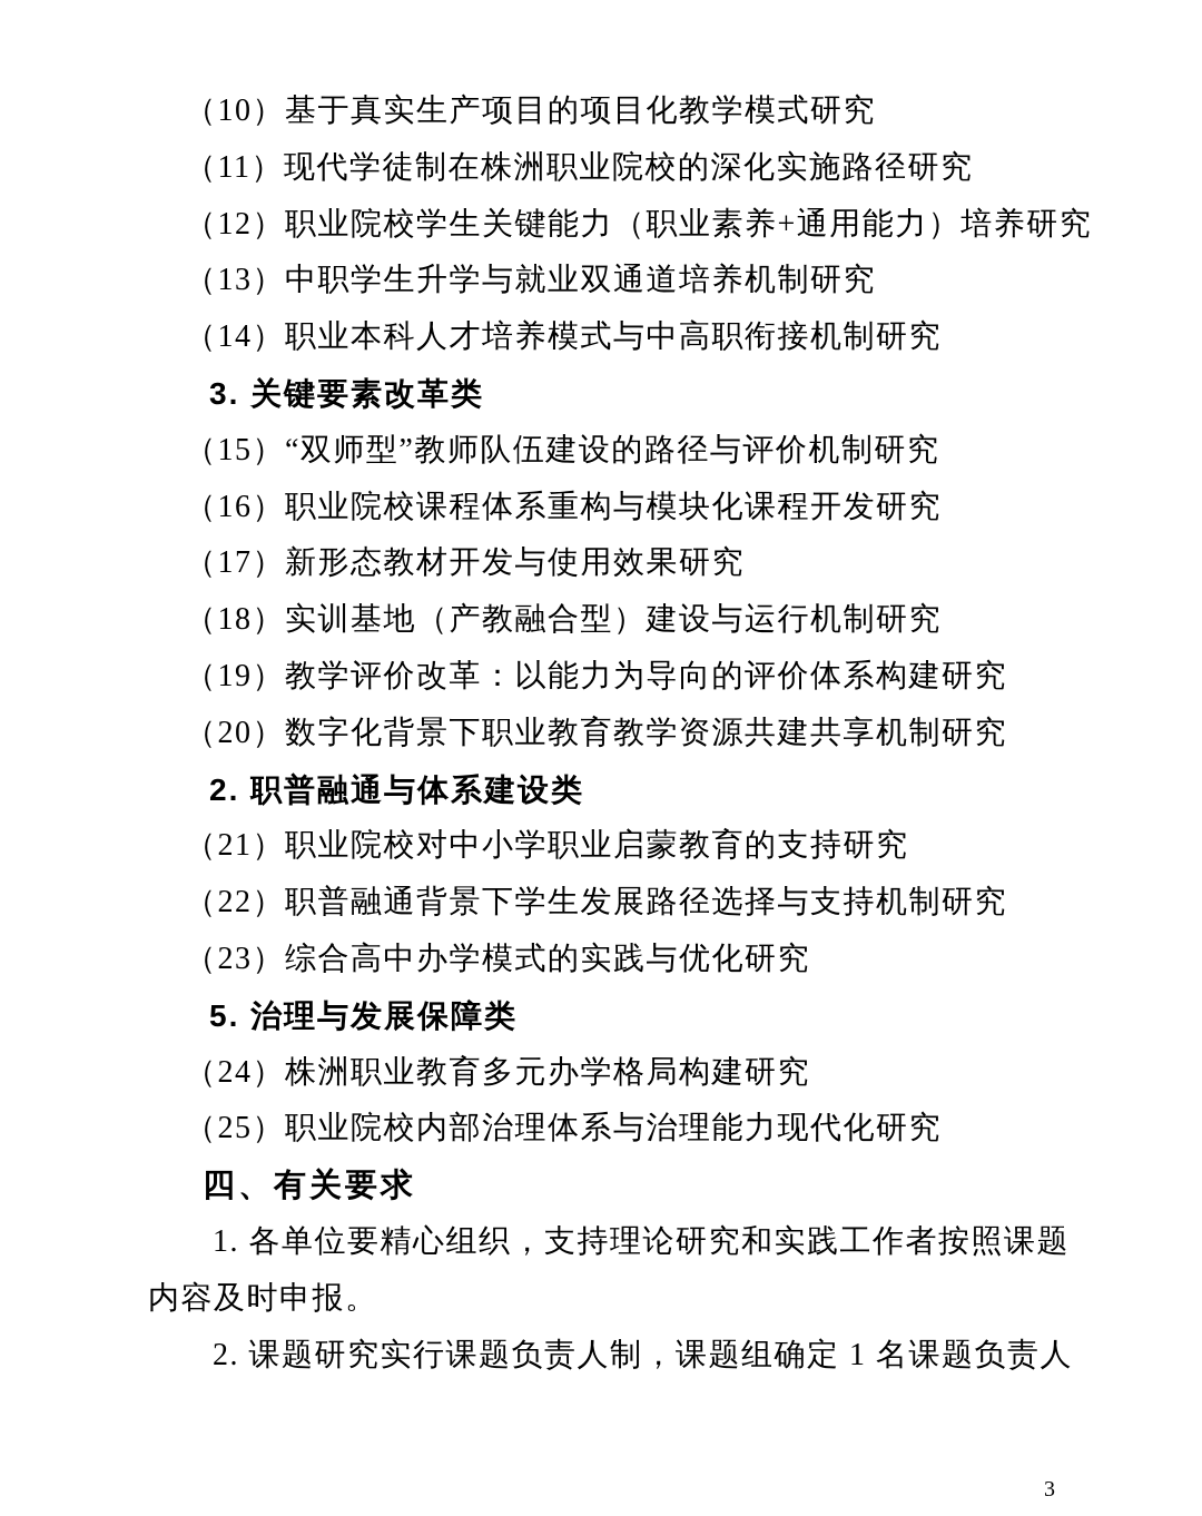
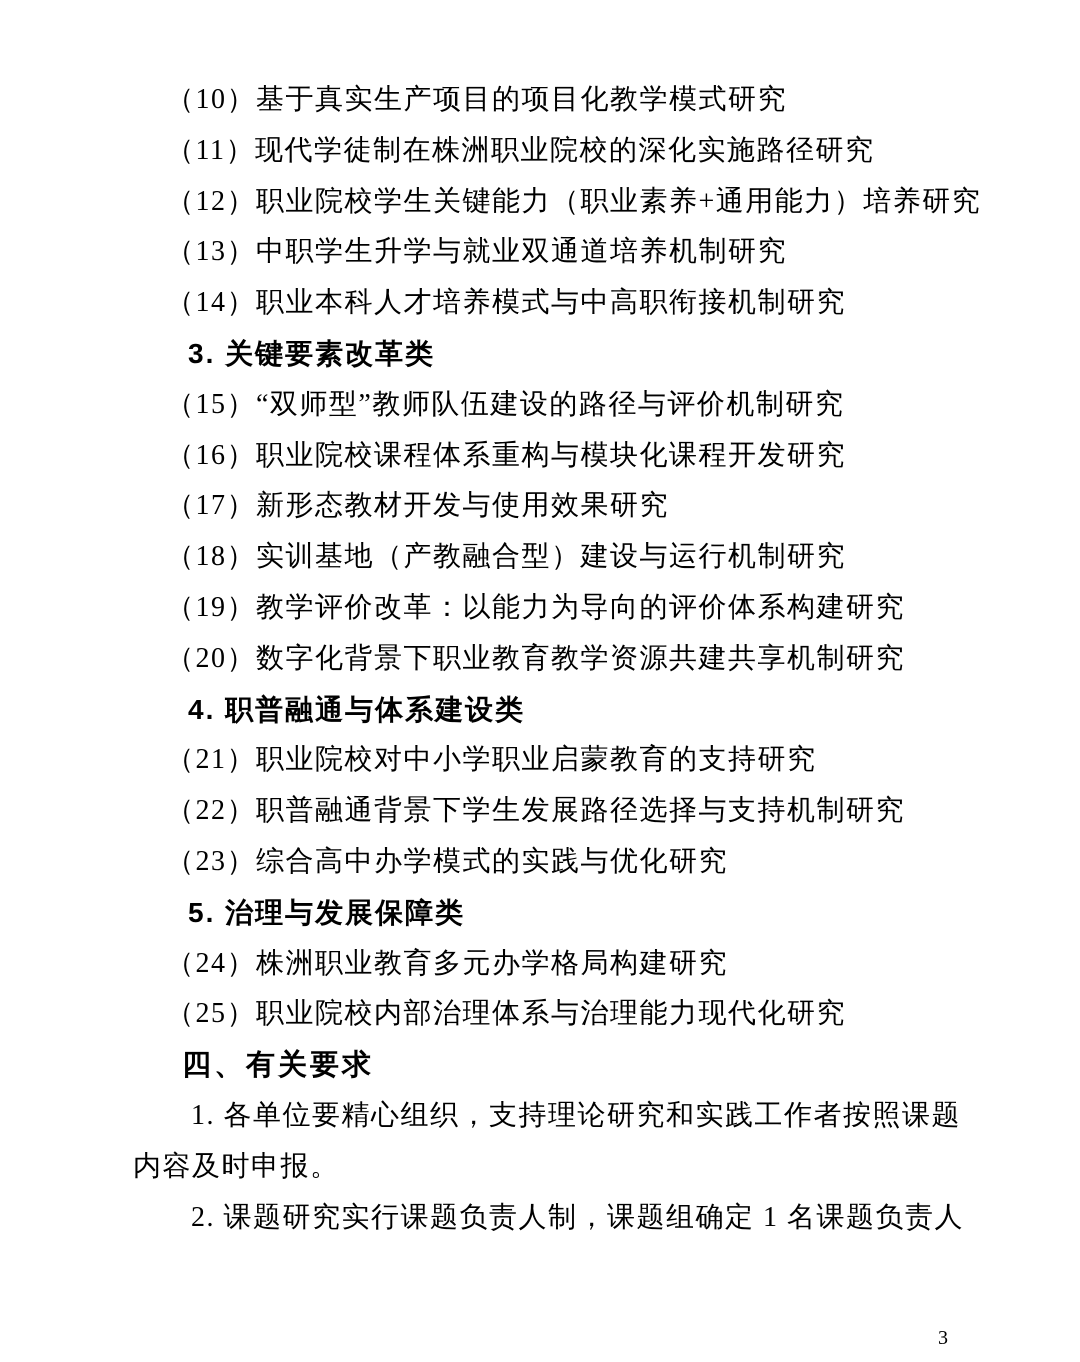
  （10）基于真实生产项目的项目化教学模式研究
  （11）现代学徒制在株洲职业院校的深化实施路径研究
  （12）职业院校学生关键能力（职业素养+通用能力）培养研究
  （13）中职学生升学与就业双通道培养机制研究
  （14）职业本科人才培养模式与中高职衔接机制研究
  3. 关键要素改革类
  （15）“双师型”教师队伍建设的路径与评价机制研究
  （16）职业院校课程体系重构与模块化课程开发研究
  （17）新形态教材开发与使用效果研究
  （18）实训基地（产教融合型）建设与运行机制研究
  （19）教学评价改革：以能力为导向的评价体系构建研究
  （20）数字化背景下职业教育教学资源共建共享机制研究
- 2. 职普融通与体系建设类
+ 4. 职普融通与体系建设类
  （21）职业院校对中小学职业启蒙教育的支持研究
  （22）职普融通背景下学生发展路径选择与支持机制研究
  （23）综合高中办学模式的实践与优化研究
  5. 治理与发展保障类
  （24）株洲职业教育多元办学格局构建研究
  （25）职业院校内部治理体系与治理能力现代化研究
  四、有关要求
  1. 各单位要精心组织，支持理论研究和实践工作者按照课题
  内容及时申报。
  2. 课题研究实行课题负责人制，课题组确定 1 名课题负责人
  3
